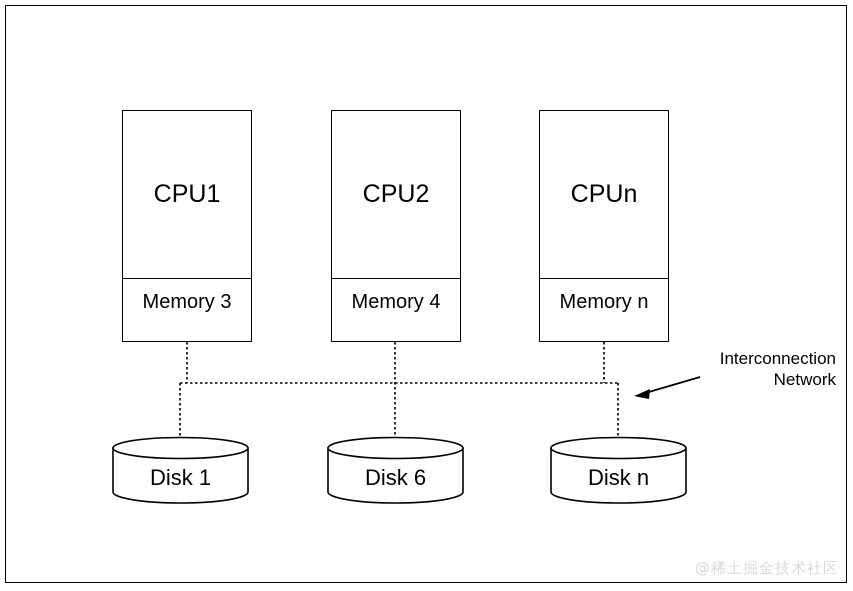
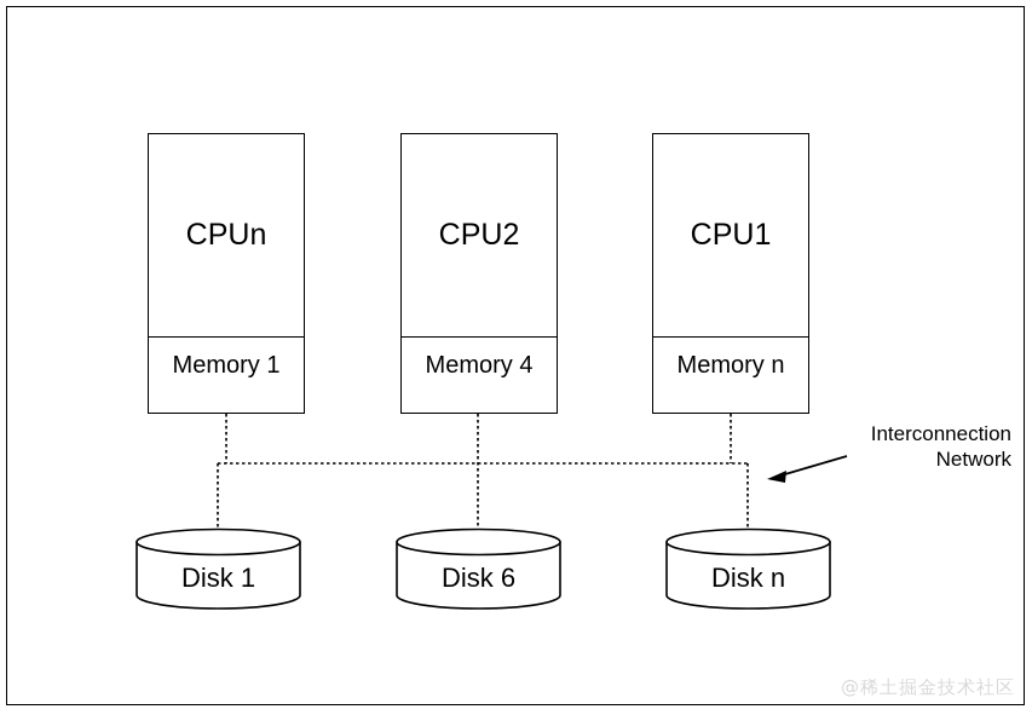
- CPU1
+ CPUn
- Memory 3
+ Memory 1
  CPU2
  Memory 4
- CPUn
+ CPU1
  Memory n
  Disk 1
  Disk 6
  Disk n
  Interconnection
  Network
  @稀土掘金技术社区
